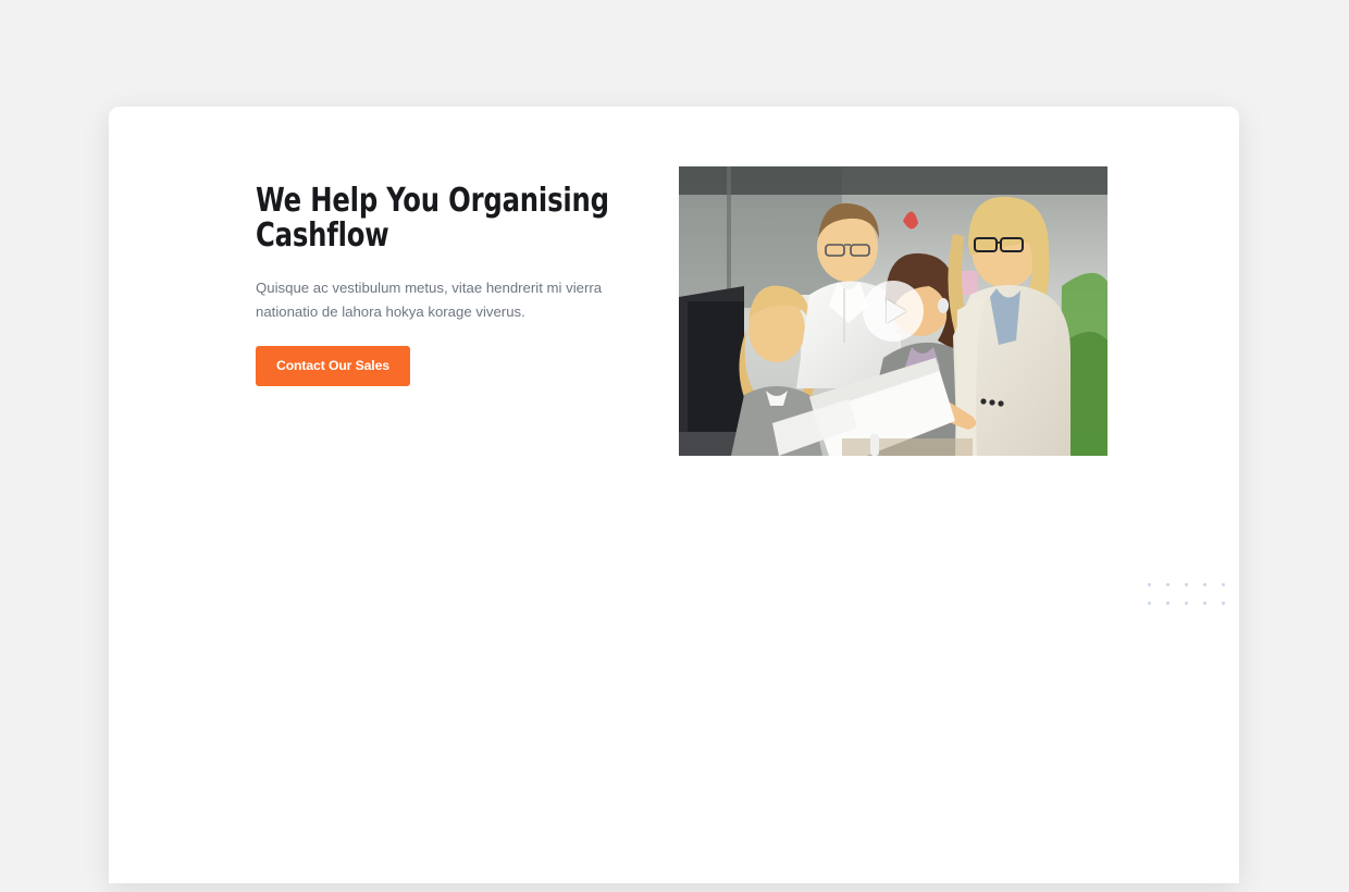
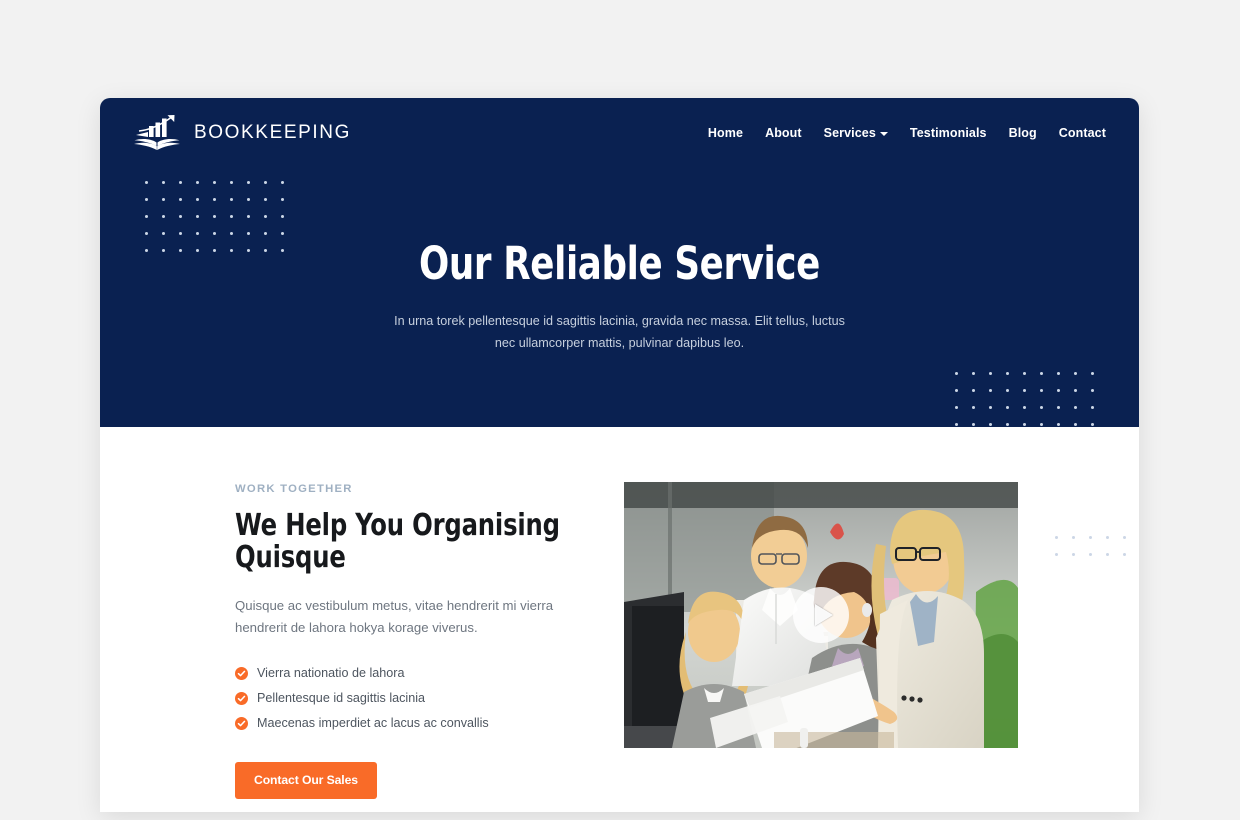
+ BOOKKEEPING
+ Home
+ About
+ Services
+ Testimonials
+ Blog
+ Contact
+ Our Reliable Service
+ In urna torek pellentesque id sagittis lacinia, gravida nec massa. Elit tellus, luctus nec ullamcorper mattis, pulvinar dapibus leo.
+ WORK TOGETHER
- We Help You Organising Cashflow
+ We Help You Organising Quisque
- Quisque ac vestibulum metus, vitae hendrerit mi vierra nationatio de lahora hokya korage viverus.
+ Quisque ac vestibulum metus, vitae hendrerit mi vierra hendrerit de lahora hokya korage viverus.
+ Vierra nationatio de lahora
+ Pellentesque id sagittis lacinia
+ Maecenas imperdiet ac lacus ac convallis
  Contact Our Sales
